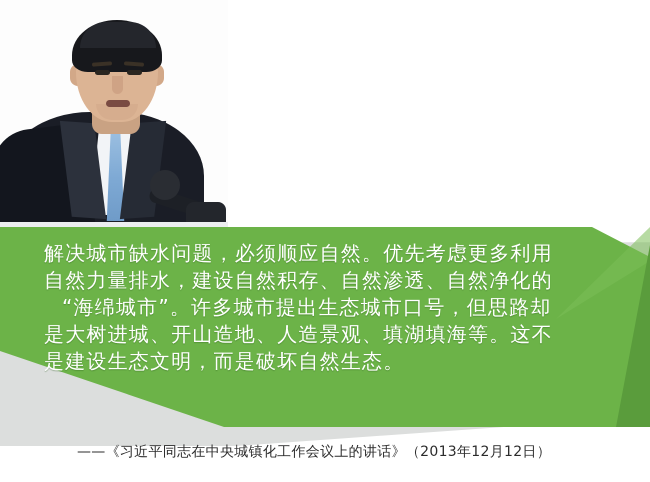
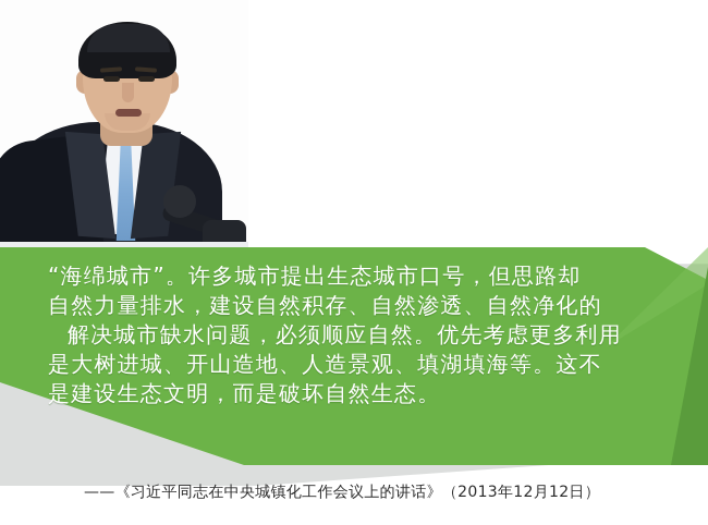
- 解决城市缺水问题，必须顺应自然。优先考虑更多利用
+ “海绵城市”。许多城市提出生态城市口号，但思路却
  自然力量排水，建设自然积存、自然渗透、自然净化的
- “海绵城市”。许多城市提出生态城市口号，但思路却
+ 解决城市缺水问题，必须顺应自然。优先考虑更多利用
  是大树进城、开山造地、人造景观、填湖填海等。这不
  是建设生态文明，而是破坏自然生态。
  ——《习近平同志在中央城镇化工作会议上的讲话》（2013年12月12日）
